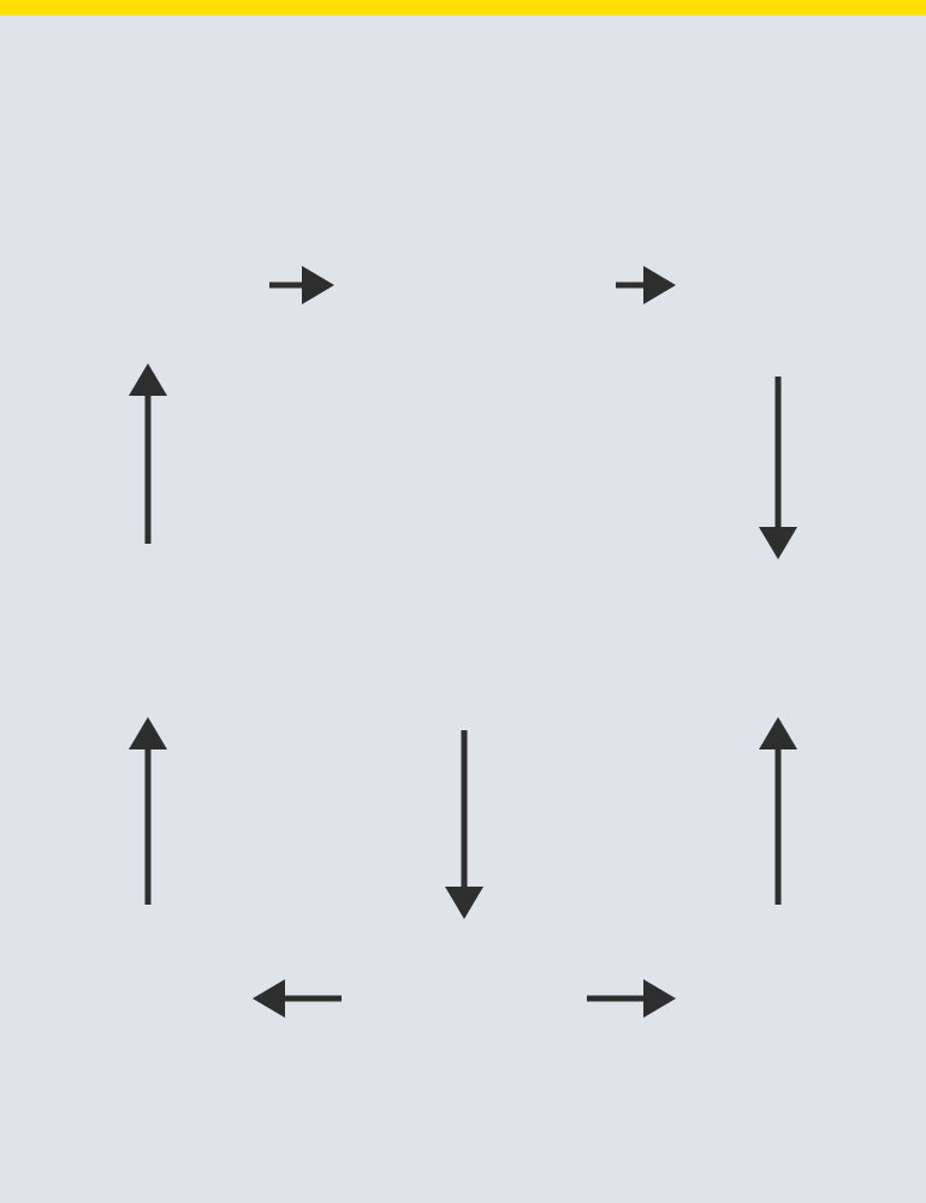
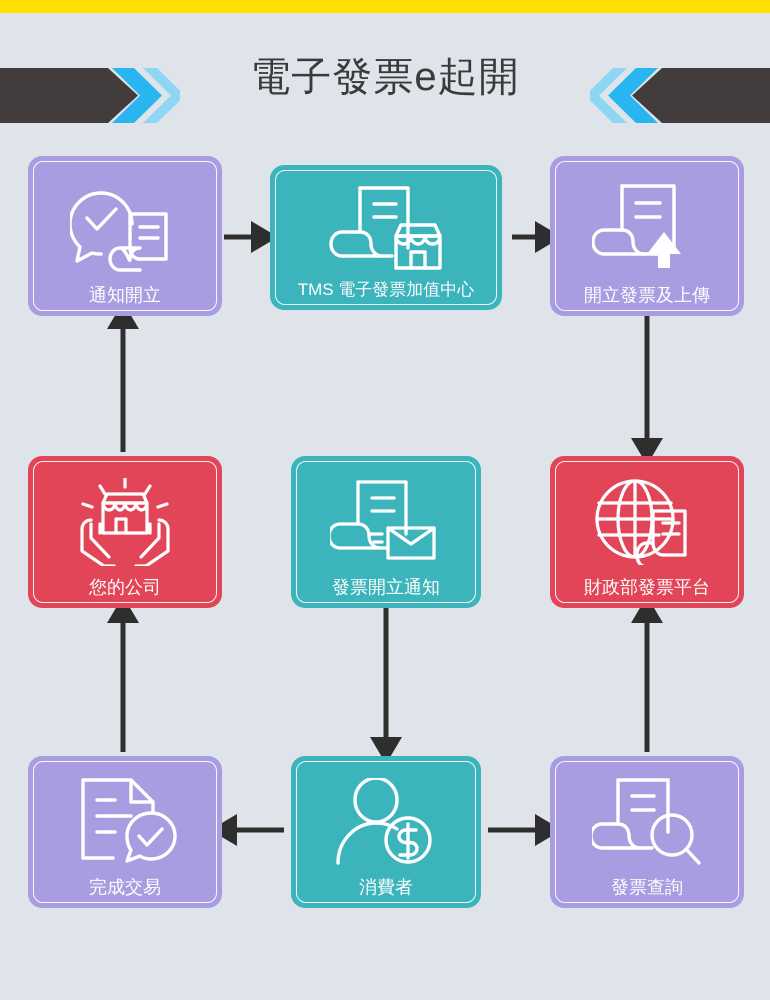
+ 電子發票e起開
+ 通知開立
+ TMS 電子發票加值中心
+ 開立發票及上傳
+ 您的公司
+ 發票開立通知
+ 財政部發票平台
+ 完成交易
+ 消費者
+ 發票查詢
